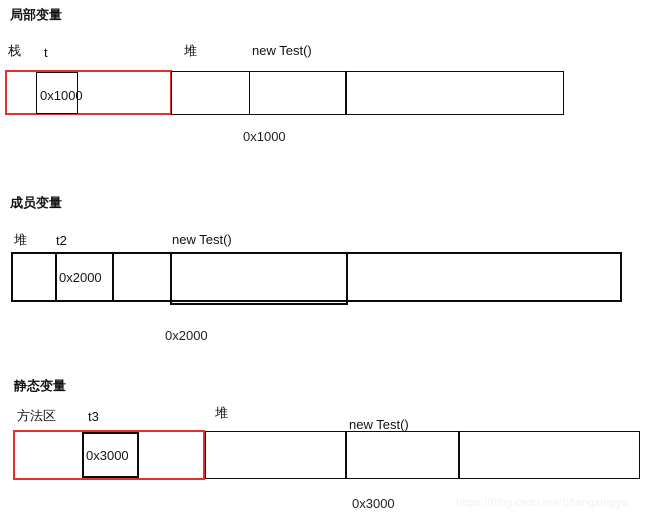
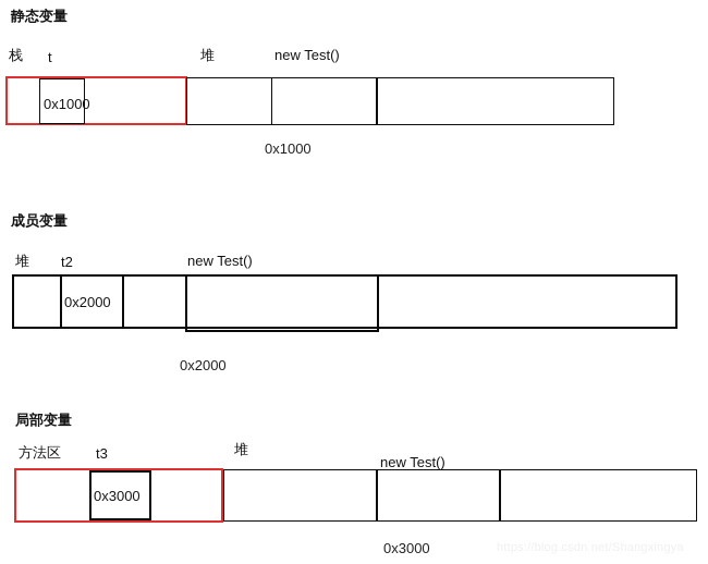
- 局部变量
+ 静态变量
  栈
  t
  堆
  new Test()
  0x1000
  0x1000
  成员变量
  堆
  t2
  new Test()
  0x2000
  0x2000
- 静态变量
+ 局部变量
  方法区
  t3
  堆
  new Test()
  0x3000
  0x3000
